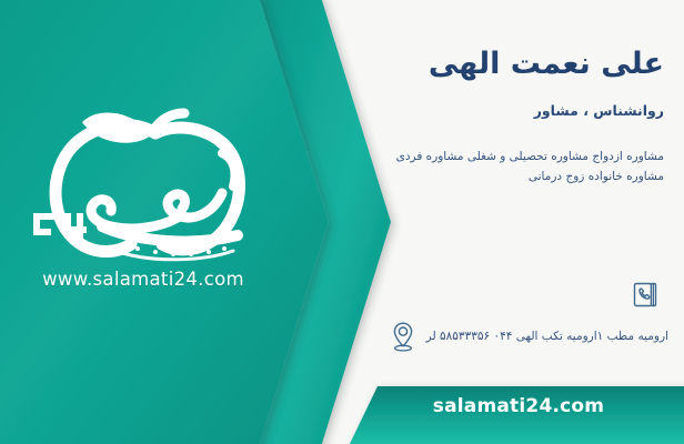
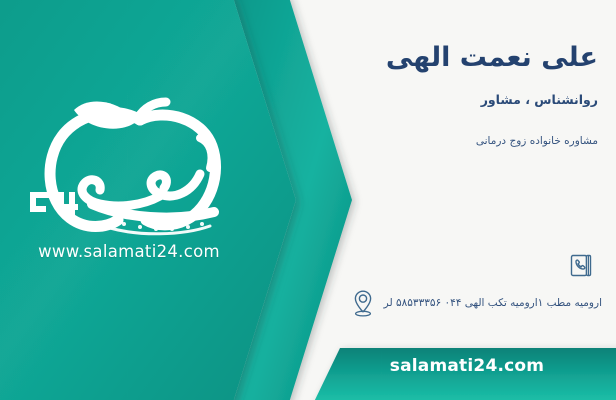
  www.salamati24.com
  علی نعمت الهی
  روانشناس ، مشاور
- مشاوره ازدواج مشاوره تحصیلی و شغلی مشاوره فردی
  مشاوره خانواده زوج درمانی
  ارومیه مطب ۱ارومیه تکب الهی ۰۴۴ ۵۸۵۳۳۳۵۶ لر
  salamati24.com
